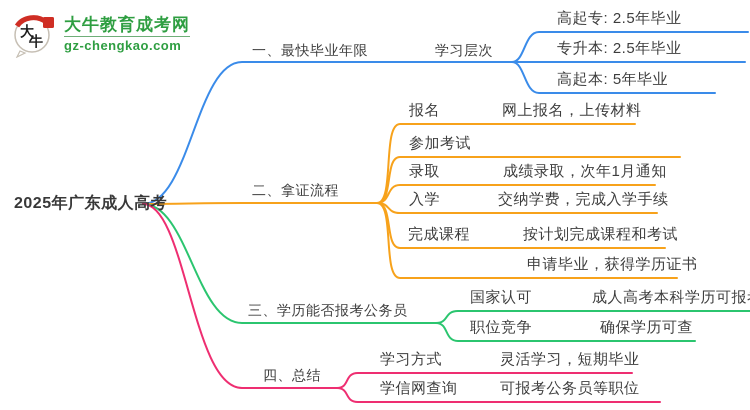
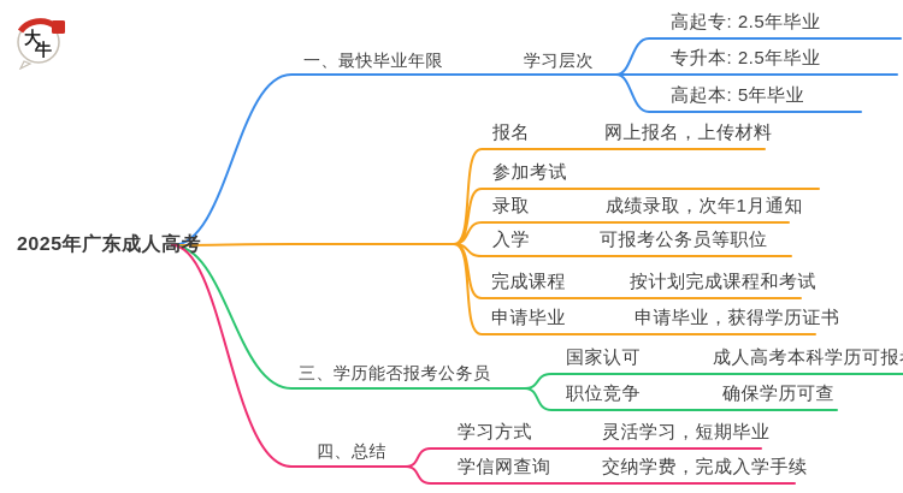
  大
  牛
- 大牛教育成考网
- gz-chengkao.com
  2025年广东成人高考
  一、最快毕业年限
  学习层次
  高起专: 2.5年毕业
  专升本: 2.5年毕业
  高起本: 5年毕业
- 二、拿证流程
  报名
  网上报名，上传材料
  参加考试
  录取
  成绩录取，次年1月通知
  入学
- 交纳学费，完成入学手续
+ 可报考公务员等职位
  完成课程
  按计划完成课程和考试
+ 申请毕业
  申请毕业，获得学历证书
  三、学历能否报考公务员
  国家认可
  成人高考本科学历可报
  职位竞争
  确保学历可查
  四、总结
  学习方式
  灵活学习，短期毕业
  学信网查询
- 可报考公务员等职位
+ 交纳学费，完成入学手续
